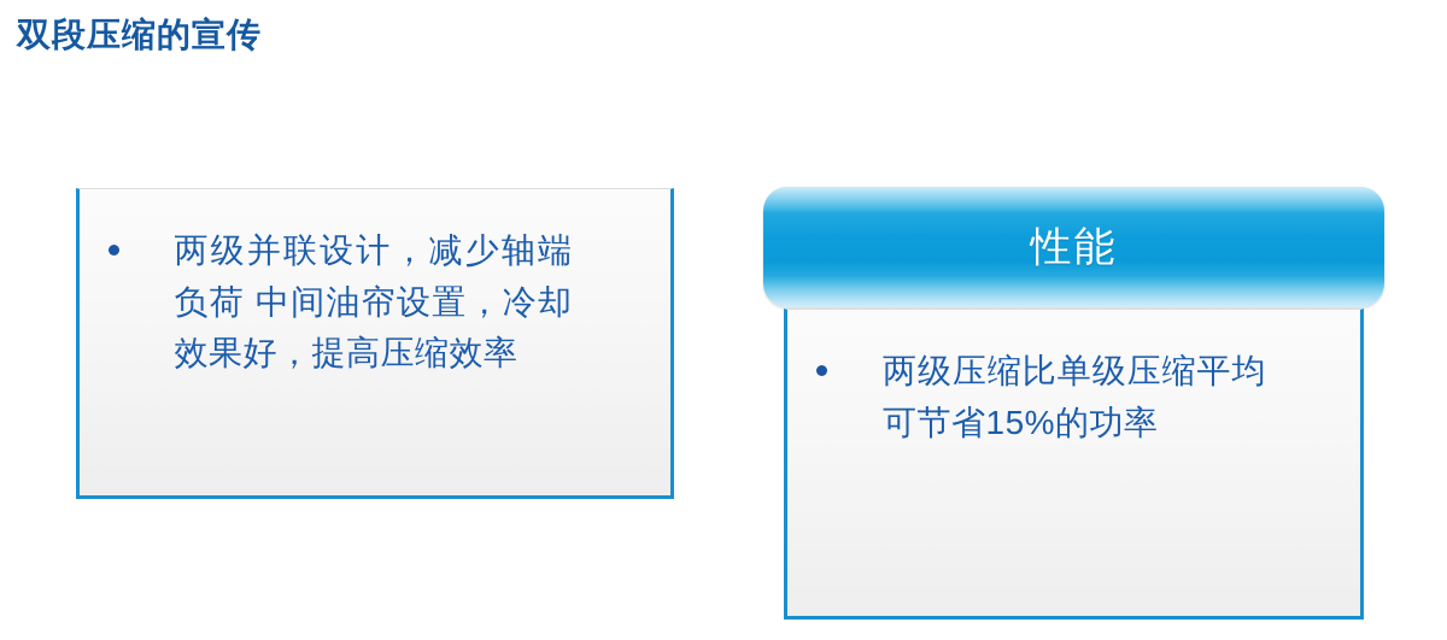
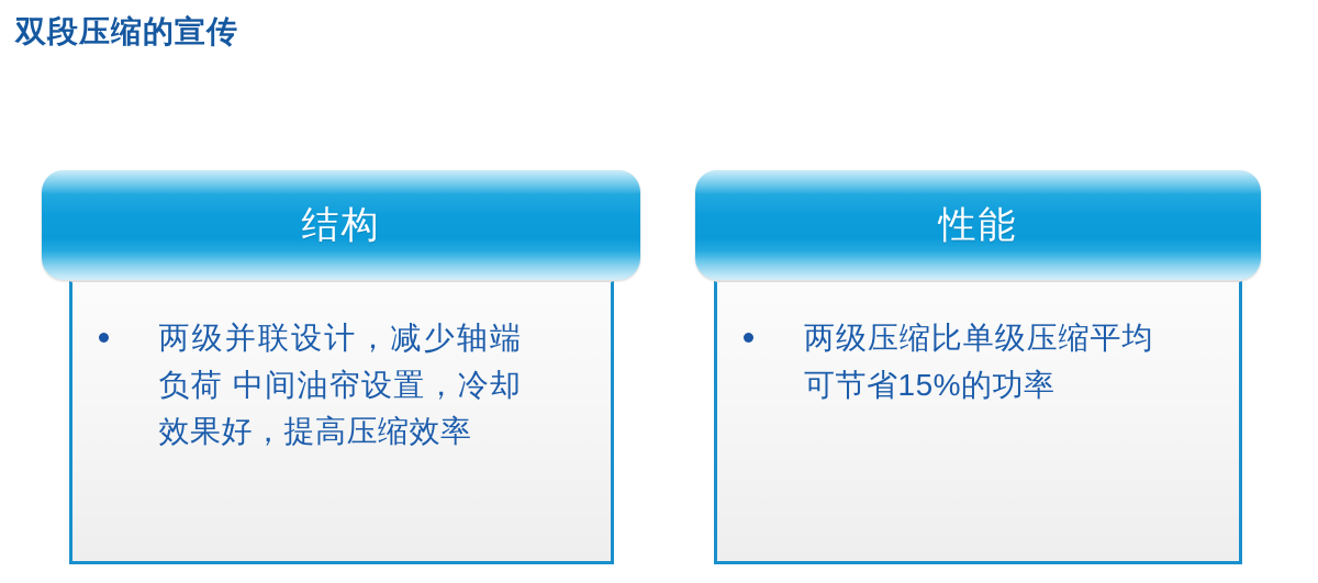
  双段压缩的宣传
+ 结构
  两级并联设计，减少轴端负荷 中间油帘设置，冷却效果好，提高压缩效率
  性能
  两级压缩比单级压缩平均可节省15%的功率
